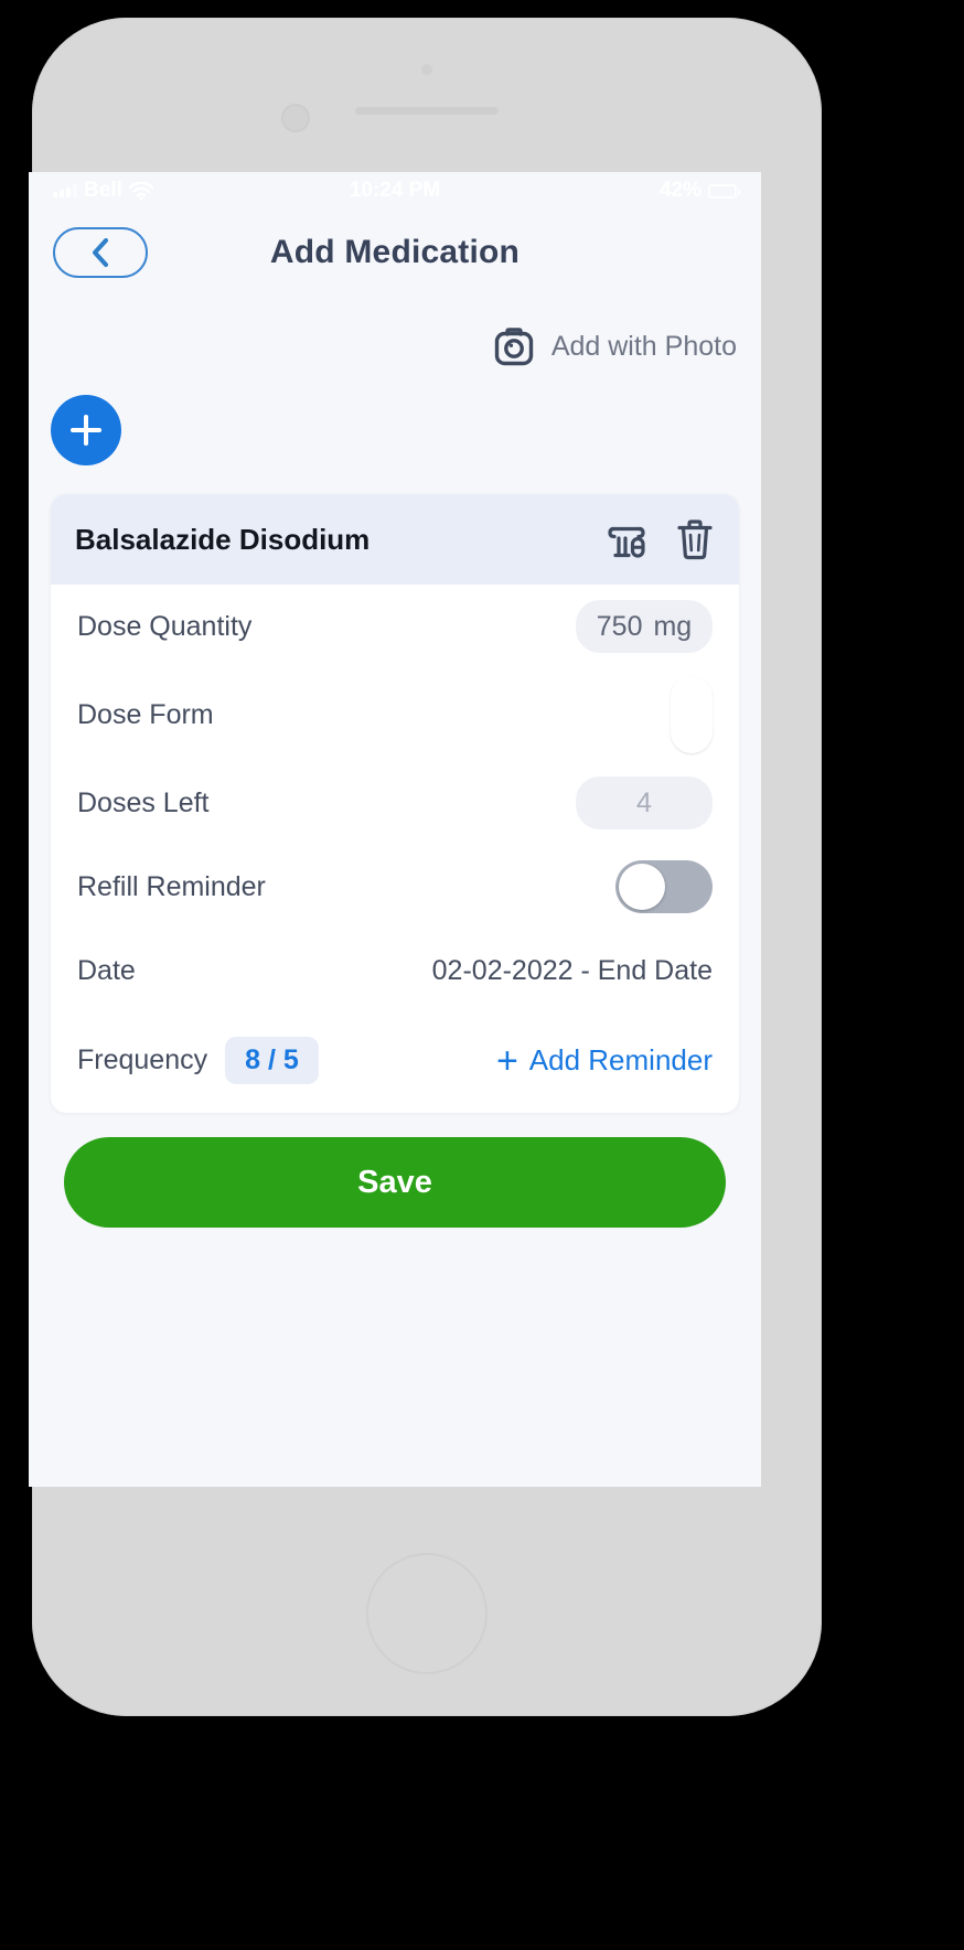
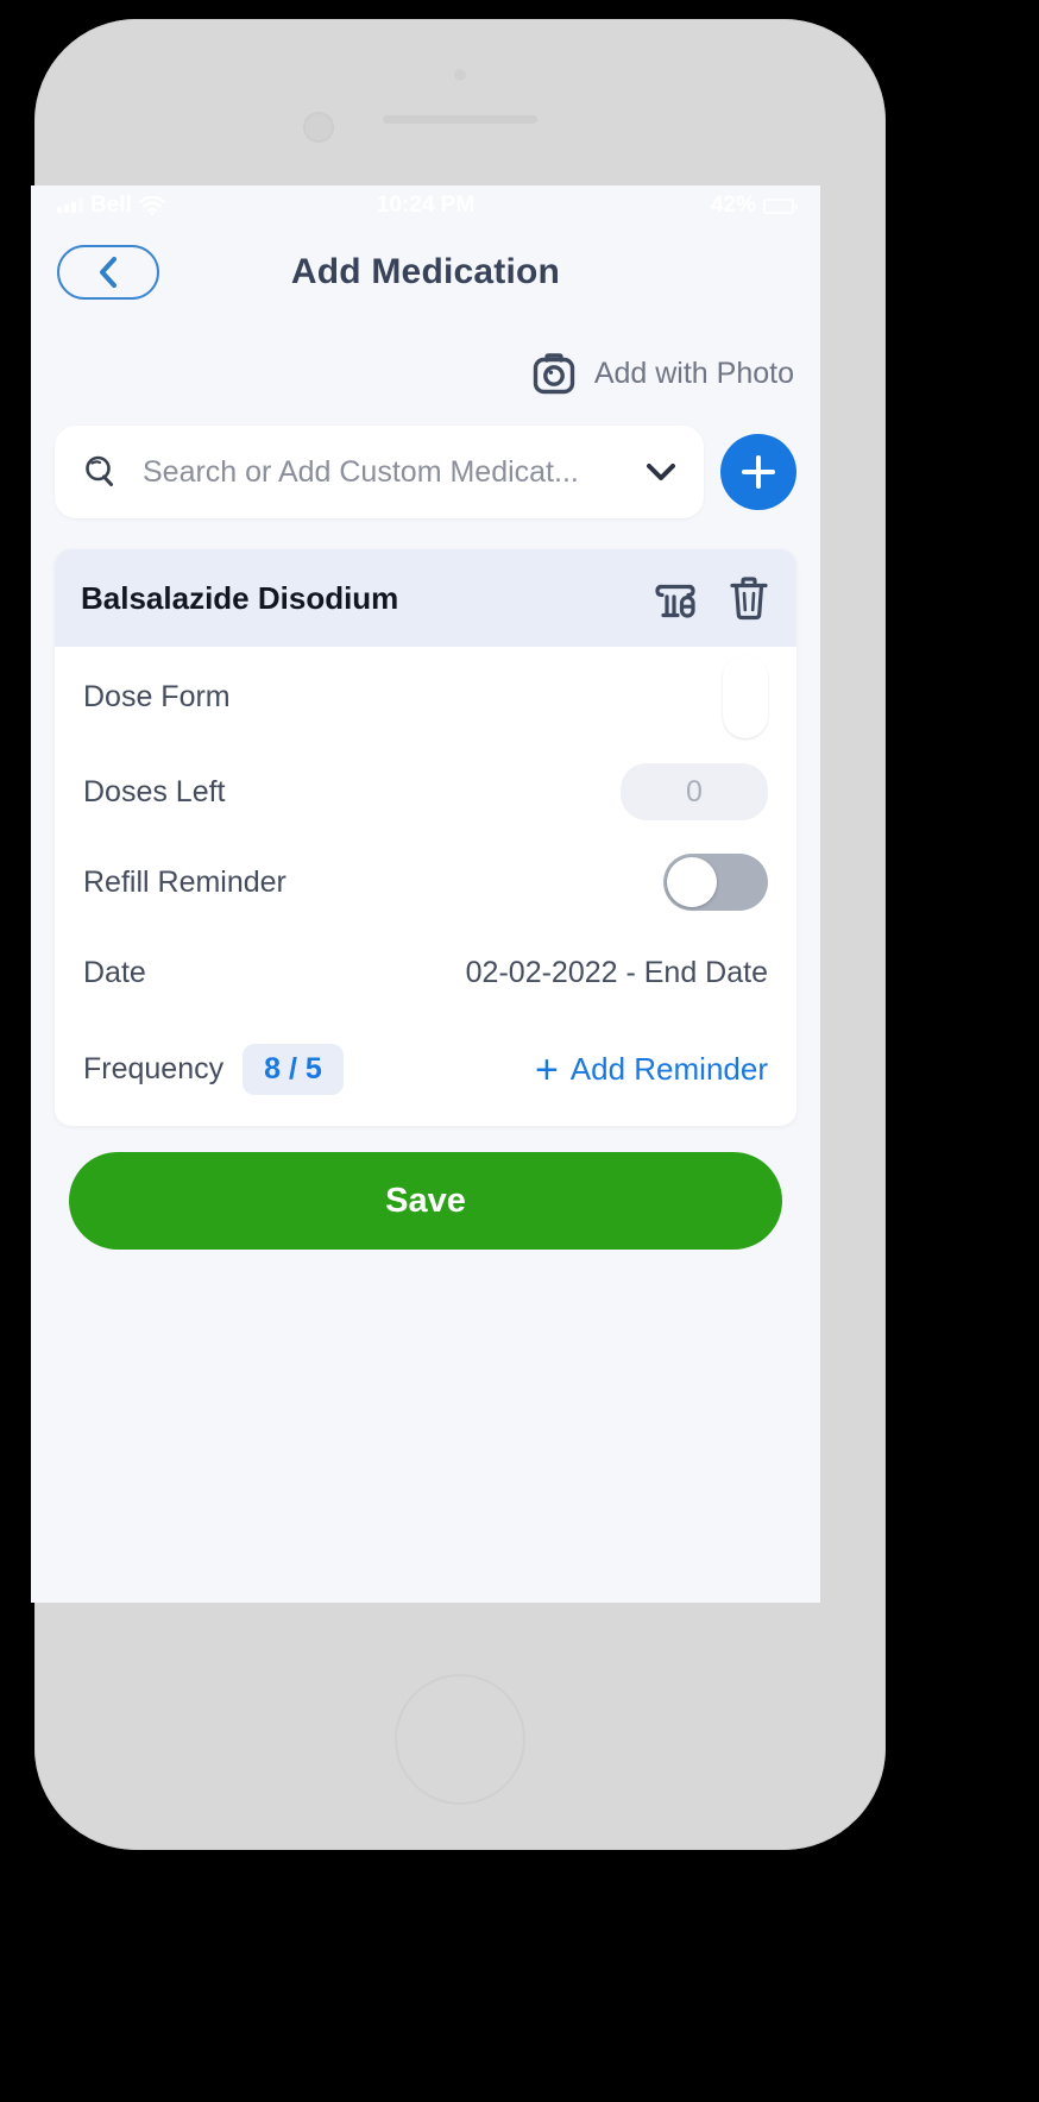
  Add Medication
  Add with Photo
+ Search or Add Custom Medicat...
  Balsalazide Disodium
- Dose Quantity
- 750
- mg
  Dose Form
  Doses Left
- 4
+ 0
  Refill Reminder
  Date
  02-02-2022 - End Date
  Frequency
  8 / 5
  +
  Add Reminder
  Save
